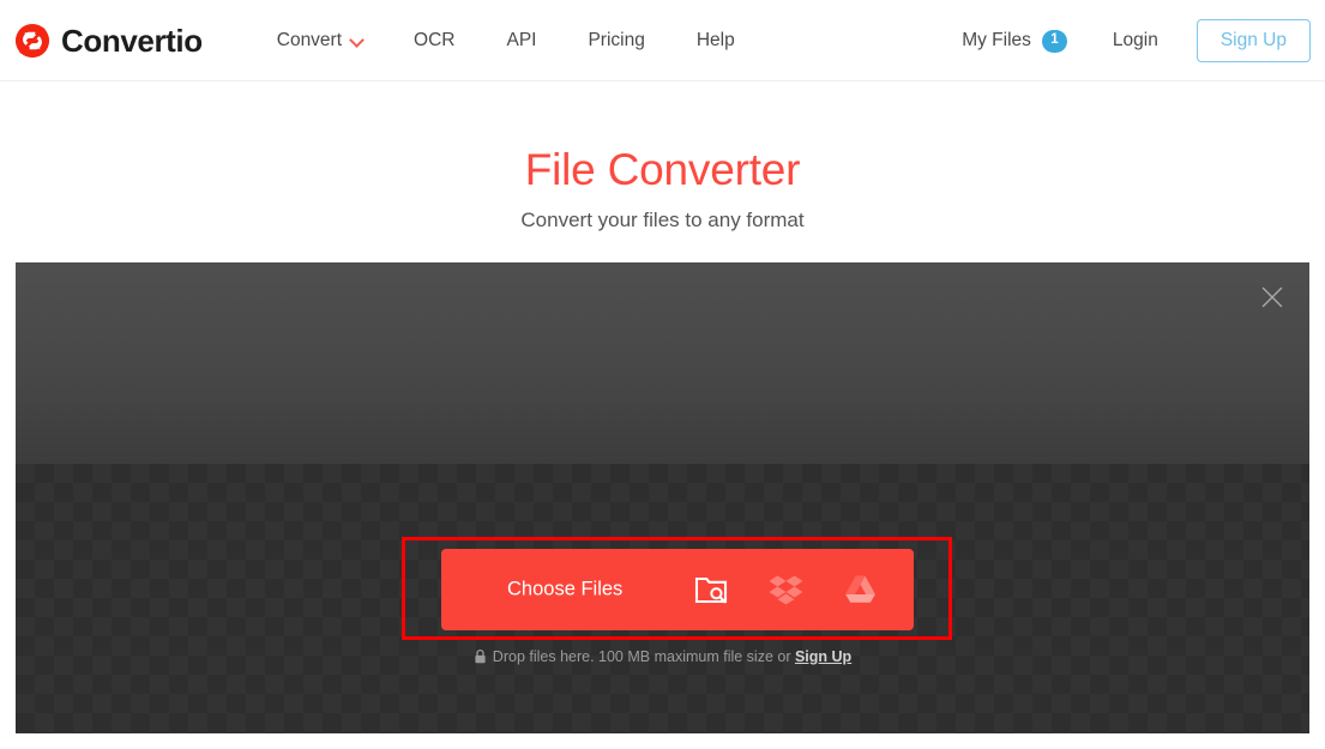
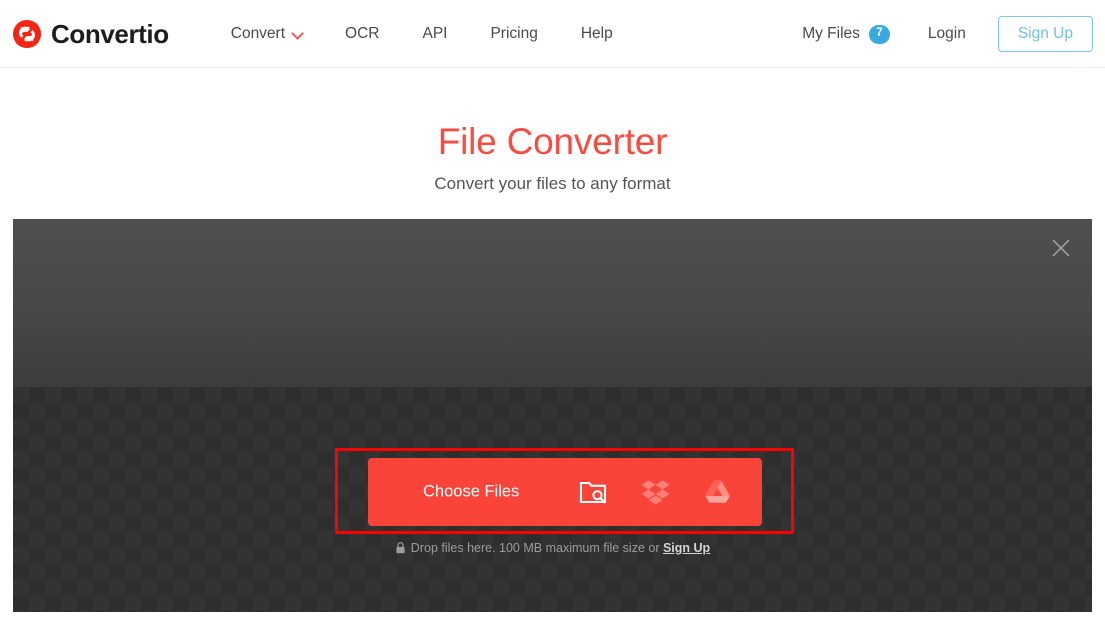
  Convertio
  Convert
  OCR
  API
  Pricing
  Help
  My Files
- 1
+ 7
  Login
  Sign Up
  File Converter
  Convert your files to any format
  Choose Files
  Drop files here. 100 MB maximum file size or Sign Up
